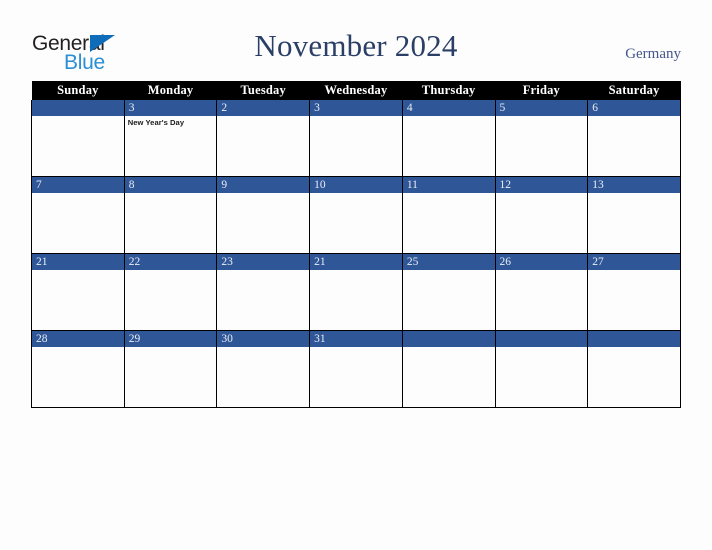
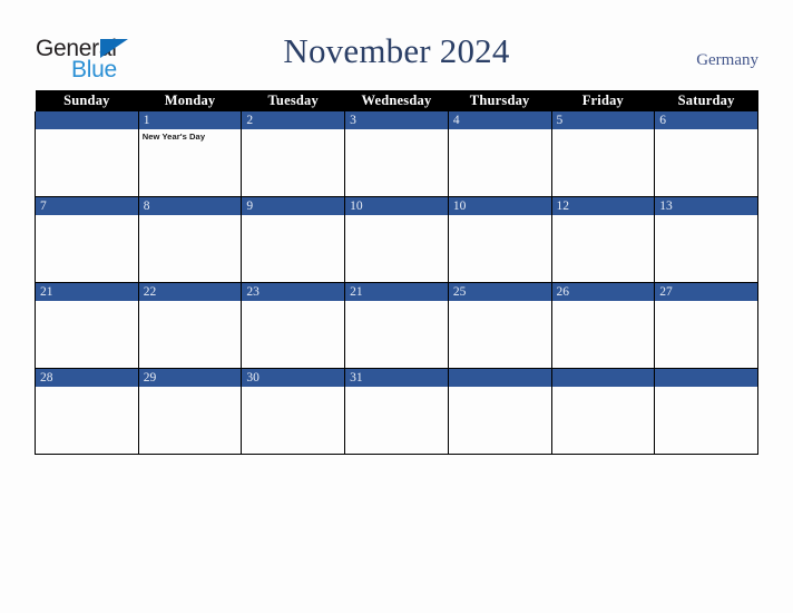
  General
  Blue
  November 2024
  Germany
  Sunday	Monday	Tuesday	Wednesday	Thursday	Friday	Saturday
- 	3New Year's Day	2	3	4	5	6
+ 	1New Year's Day	2	3	4	5	6
- 7	8	9	10	11	12	13
+ 7	8	9	10	10	12	13
  21	22	23	21	25	26	27
  28	29	30	31
